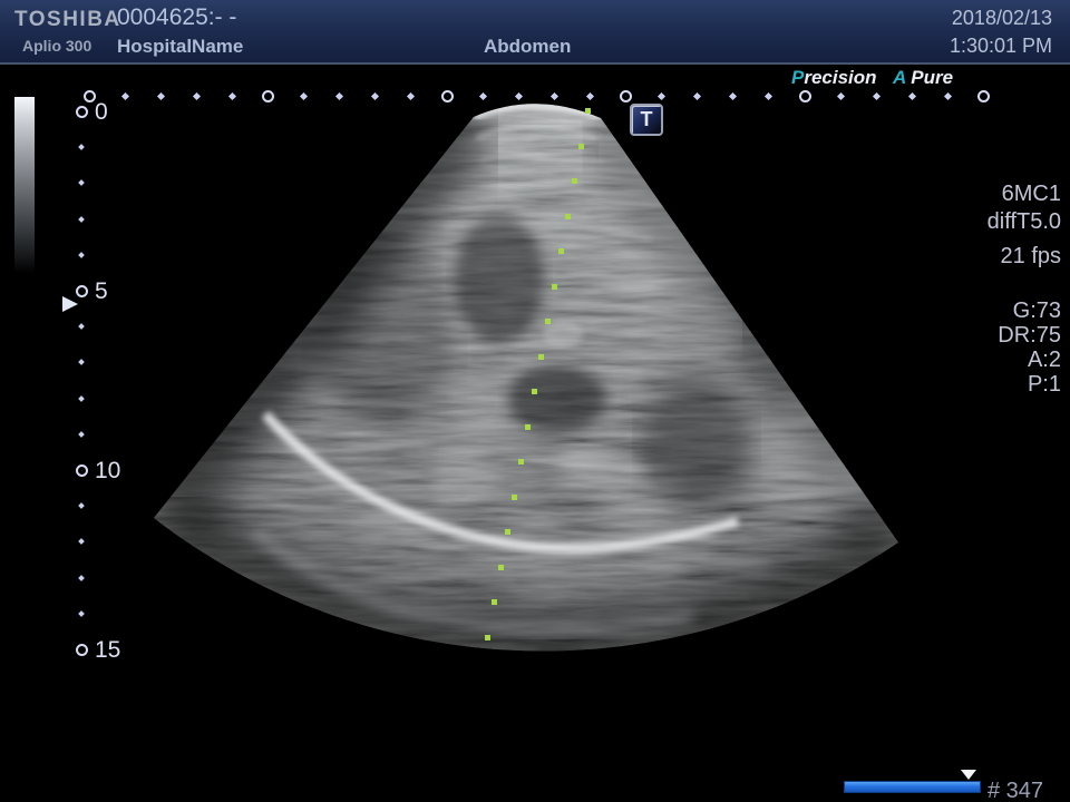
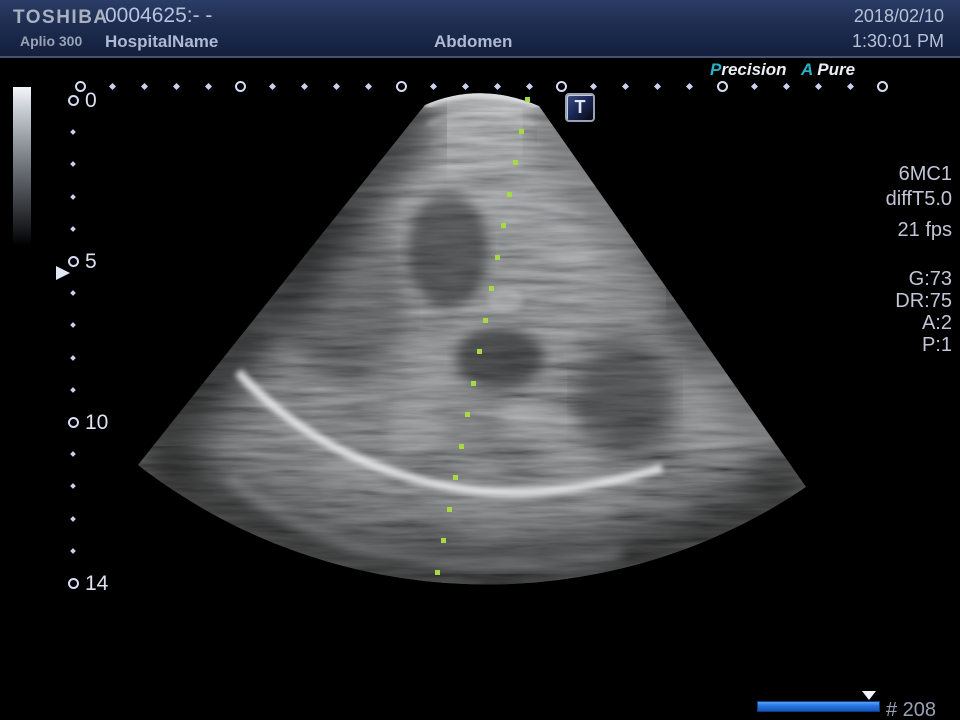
  TOSHIBA
  Aplio 300
  0004625:- -
  HospitalName
  Abdomen
- 2018/02/13
+ 2018/02/10
  1:30:01 PM
  Precision
  A Pure
  T
  0
  5
  10
- 15
+ 14
  6MC1
  diffT5.0
  21 fps
  G:73
  DR:75
  A:2
  P:1
- # 347
+ # 208
